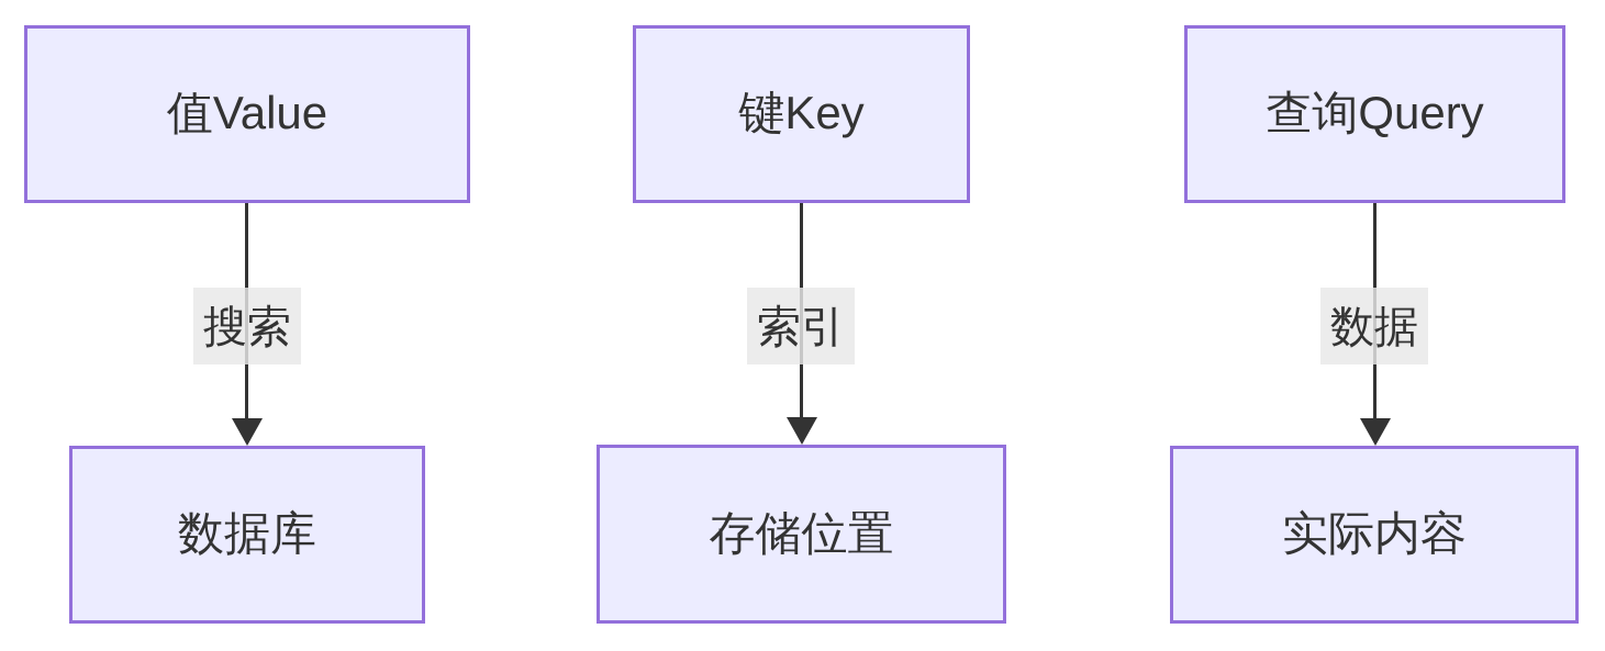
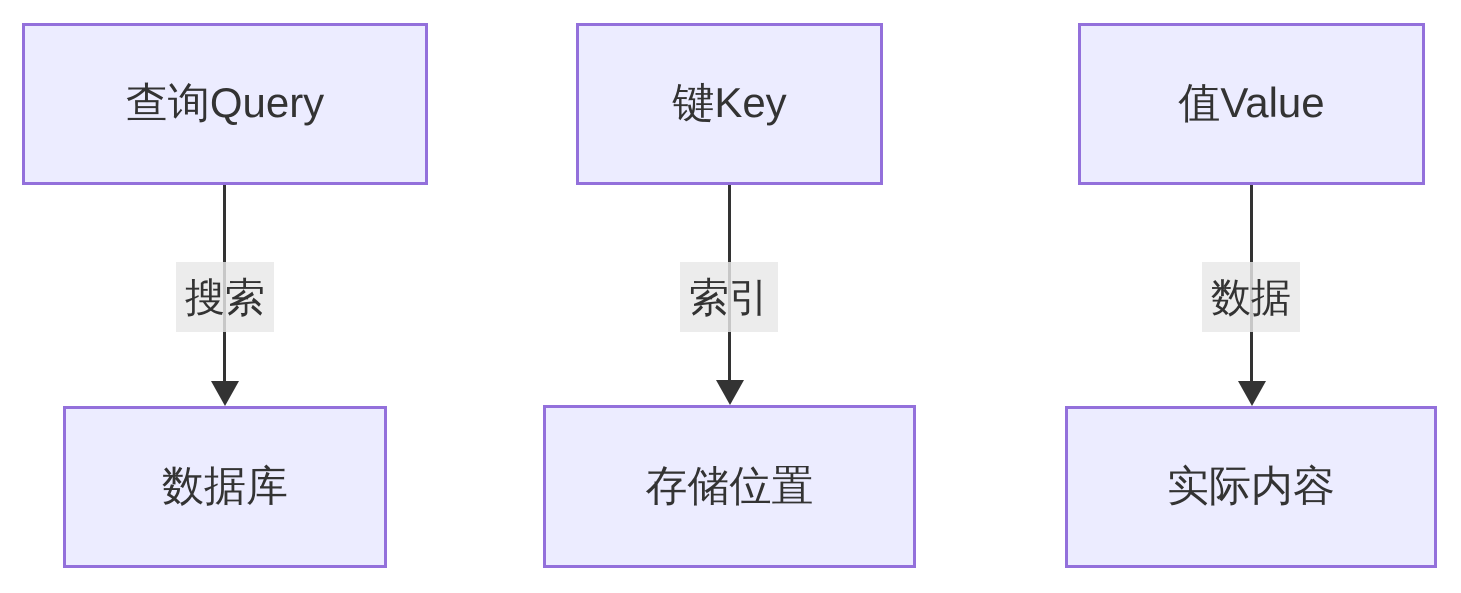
- 值Value
+ 查询Query
  搜索
  数据库
  键Key
  索引
  存储位置
- 查询Query
+ 值Value
  数据
  实际内容
